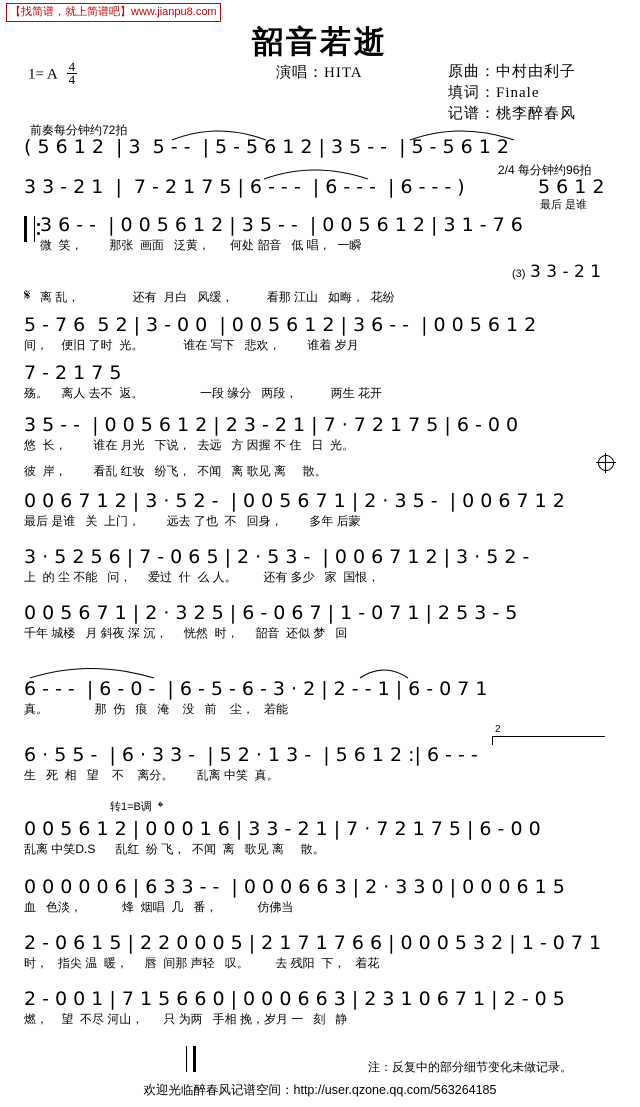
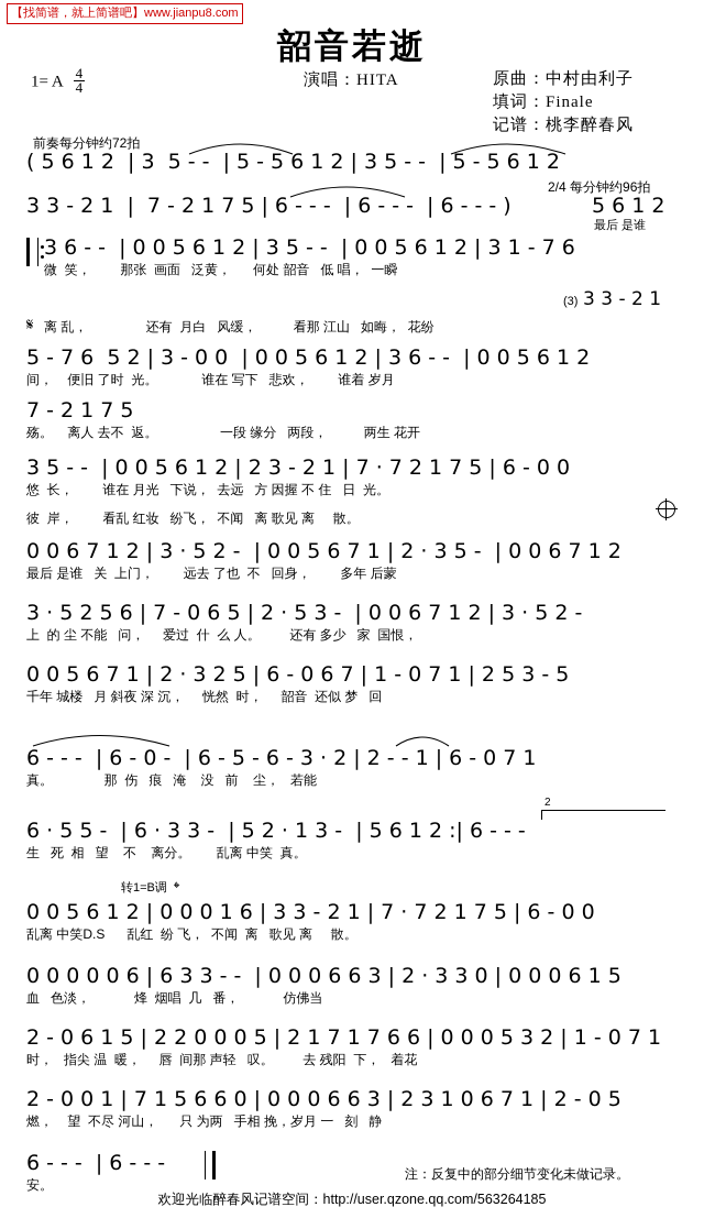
  【找简谱，就上简谱吧】www.jianpu8.com
  韶音若逝
  1= A
  4
  4
  演唱：HITA
  原曲：中村由利子
  填词：Finale
  记谱：桃李醉春风
  前奏每分钟约72拍
  ( 5 6 1 2 | 3 5 - - | 5 - 5 6 1 2 | 3 5 - - | 5 - 5 6 1 2
  2/4 每分钟约96拍
  3 3 - 2 1 | 7 - 2 1 7 5 | 6 - - - | 6 - - - | 6 - - - )
  5 6 1 2
  最后 是谁
  3 6 - - | 0 0 5 6 1 2 | 3 5 - - | 0 0 5 6 1 2 | 3 1 - 7 6
  微 笑， 那张 画面 泛黄， 何处 韶音 低 唱， 一瞬
  (3)
  3 3 - 2 1
  离 乱， 还有 月白 风缓， 看那 江山 如晦， 花纷
  𝄋
  5 - 7 6 5 2 | 3 - 0 0 | 0 0 5 6 1 2 | 3 6 - - | 0 0 5 6 1 2
  间， 便旧 了时 光。 谁在 写下 悲欢， 谁着 岁月
  7 - 2 1 7 5
  殇。 离人 去不 返。 一段 缘分 两段， 两生 花开
  3 5 - - | 0 0 5 6 1 2 | 2 3 - 2 1 | 7 · 7 2 1 7 5 | 6 - 0 0
  悠 长， 谁在 月光 下说， 去远 方 因握 不 住 日 光。
  彼 岸， 看乱 红妆 纷飞， 不闻 离 歌见 离 散。
  0 0 6 7 1 2 | 3 · 5 2 - | 0 0 5 6 7 1 | 2 · 3 5 - | 0 0 6 7 1 2
  最后 是谁 关 上门， 远去 了也 不 回身， 多年 后蒙
  3 · 5 2 5 6 | 7 - 0 6 5 | 2 · 5 3 - | 0 0 6 7 1 2 | 3 · 5 2 -
  上 的 尘 不能 问， 爱过 什 么 人。 还有 多少 家 国恨，
  0 0 5 6 7 1 | 2 · 3 2 5 | 6 - 0 6 7 | 1 - 0 7 1 | 2 5 3 - 5
  千年 城楼 月 斜夜 深 沉， 恍然 时， 韶音 还似 梦 回
  6 - - - | 6 - 0 - | 6 - 5 - 6 - 3 · 2 | 2 - - 1 | 6 - 0 7 1
  真。 那 伤 痕 淹 没 前 尘， 若能
  2
  6 · 5 5 - | 6 · 3 3 - | 5 2 · 1 3 - | 5 6 1 2 :| 6 - - -
  生 死 相 望 不 离分。 乱离 中笑 真。
  转1=B调
  𝄌
  0 0 5 6 1 2 | 0 0 0 1 6 | 3 3 - 2 1 | 7 · 7 2 1 7 5 | 6 - 0 0
  乱离 中笑D.S 乱红 纷 飞， 不闻 离 歌见 离 散。
  0 0 0 0 0 6 | 6 3 3 - - | 0 0 0 6 6 3 | 2 · 3 3 0 | 0 0 0 6 1 5
  血 色淡， 烽 烟唱 几 番， 仿佛当
  2 - 0 6 1 5 | 2 2 0 0 0 5 | 2 1 7 1 7 6 6 | 0 0 0 5 3 2 | 1 - 0 7 1
  时， 指尖 温 暖， 唇 间那 声轻 叹。 去 残阳 下， 着花
  2 - 0 0 1 | 7 1 5 6 6 0 | 0 0 0 6 6 3 | 2 3 1 0 6 7 1 | 2 - 0 5
  燃， 望 不尽 河山， 只 为两 手相 挽，岁月 一 刻 静
+ 6 - - - | 6 - - -
+ 安。
  注：反复中的部分细节变化未做记录。
  欢迎光临醉春风记谱空间：http://user.qzone.qq.com/563264185
